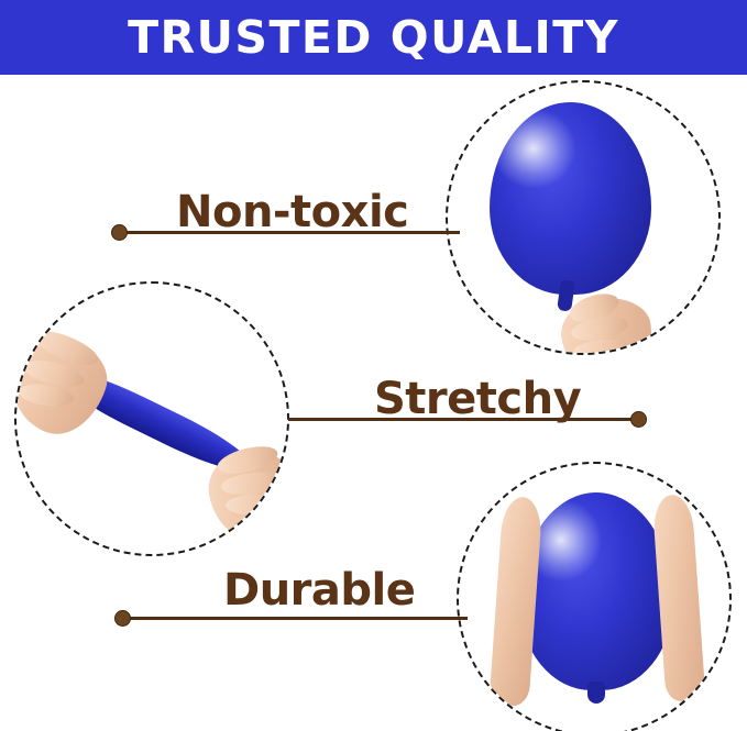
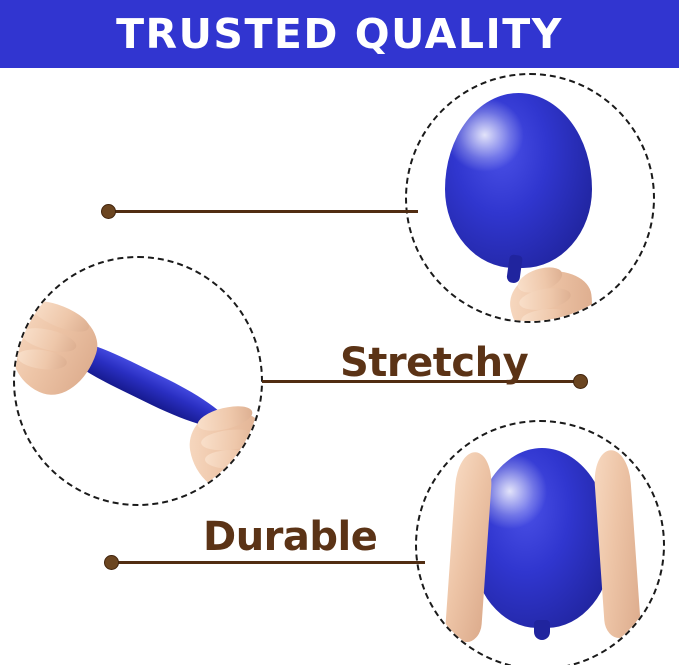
  TRUSTED QUALITY
- Non-toxic
  Stretchy
  Durable
